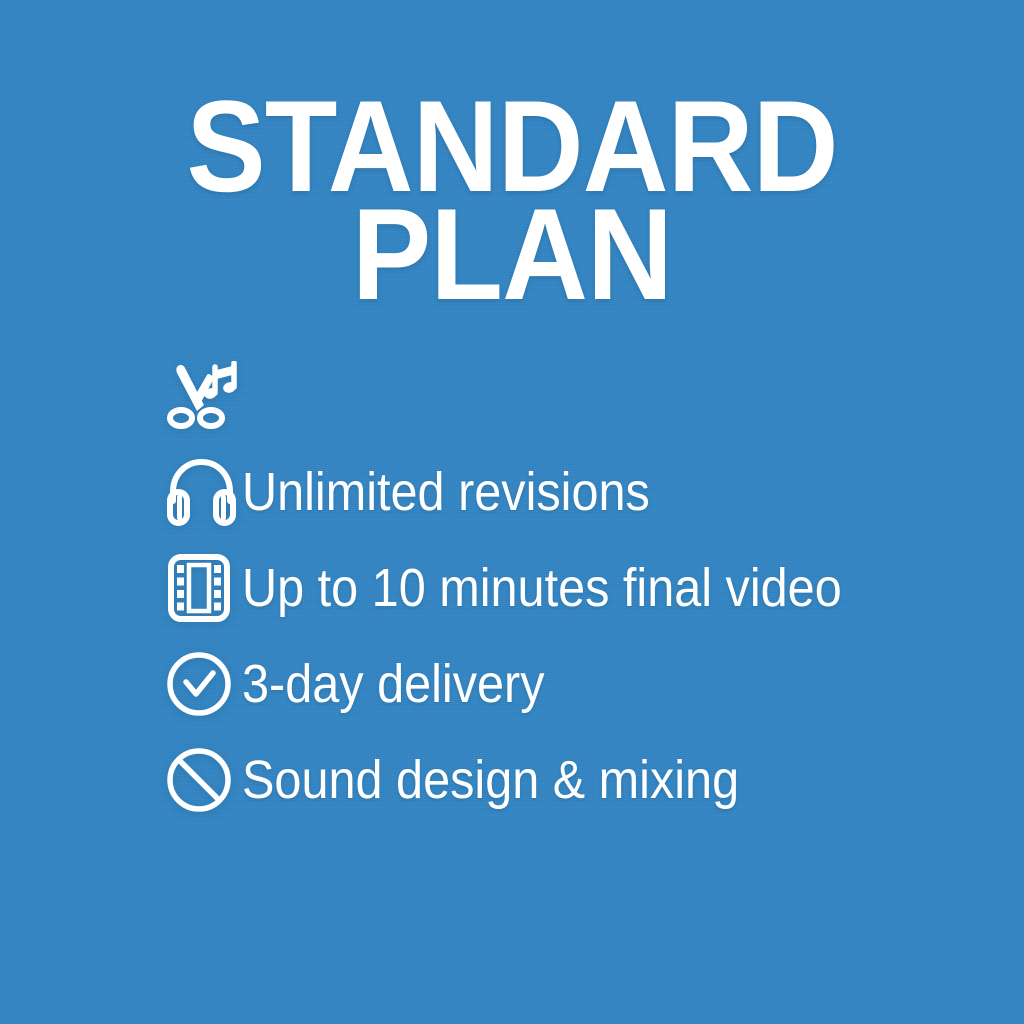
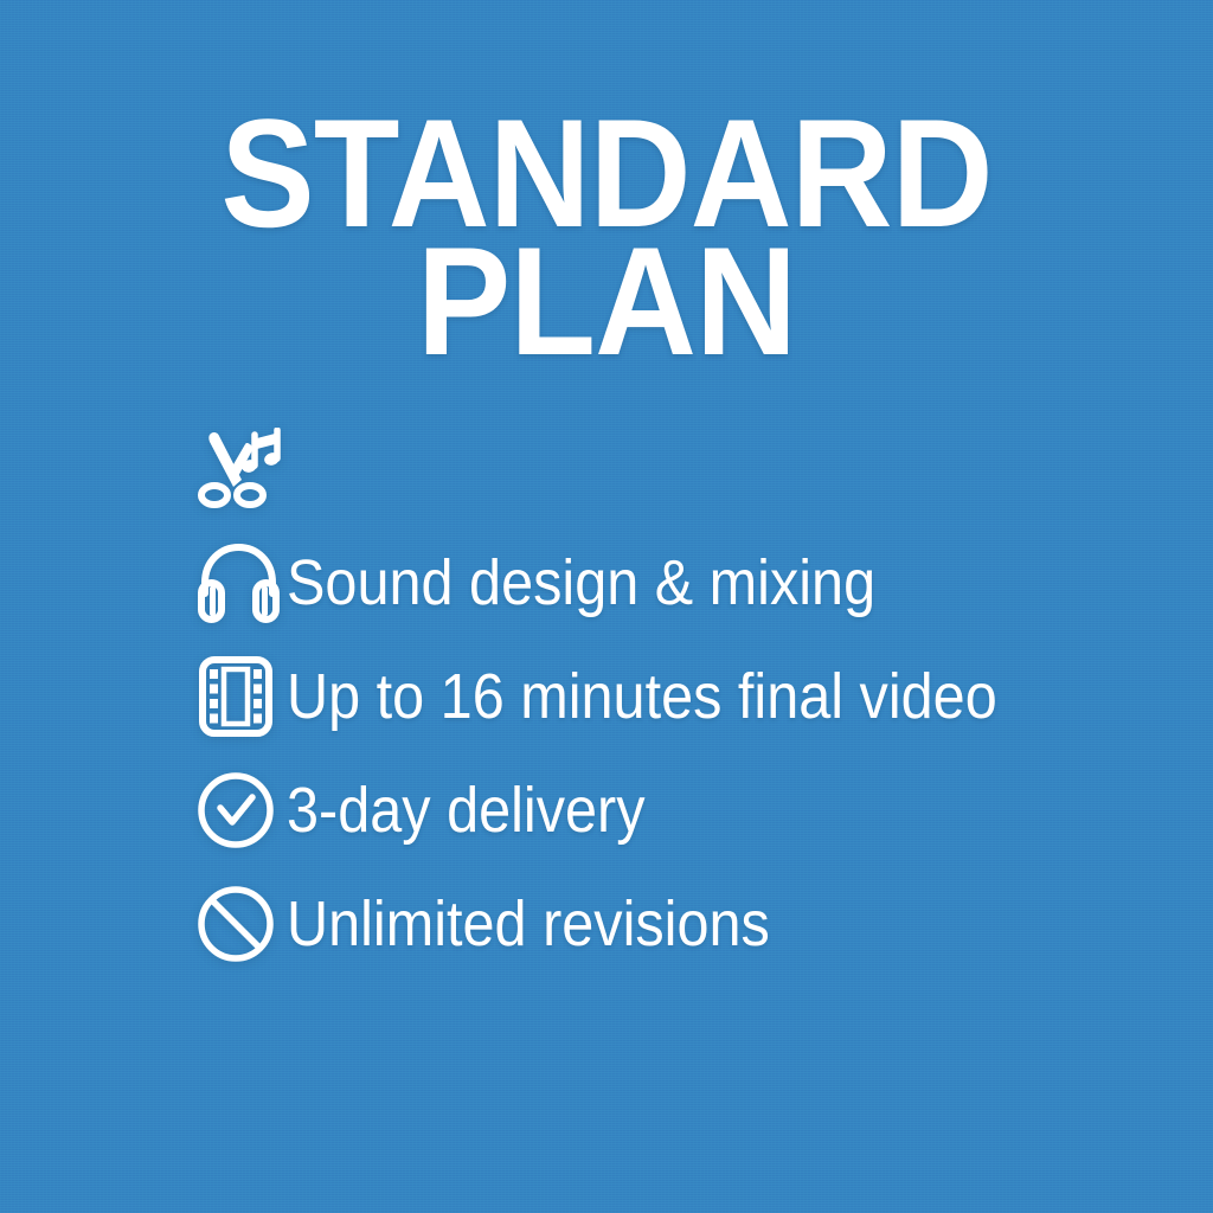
  STANDARD
  PLAN
- Unlimited revisions
+ Sound design & mixing
- Up to 10 minutes final video
+ Up to 16 minutes final video
  3-day delivery
- Sound design & mixing
+ Unlimited revisions
